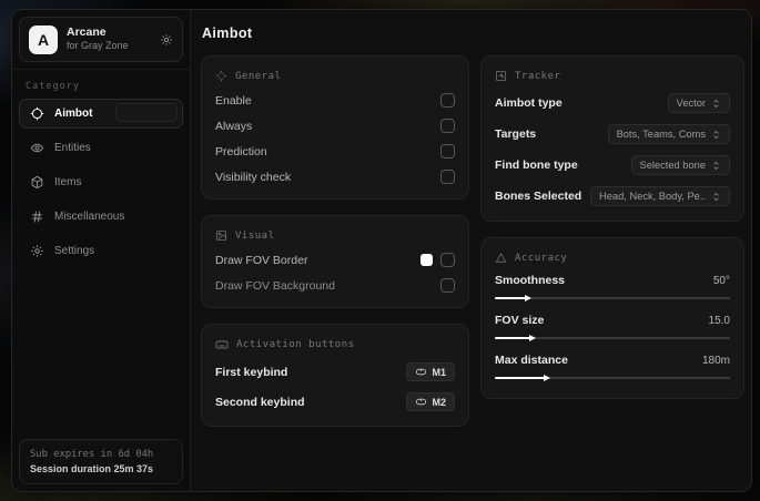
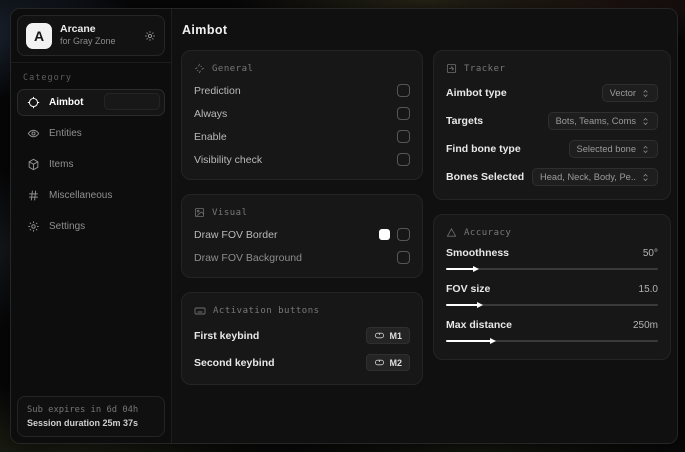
  A
  Arcane
  for Gray Zone
  Category
  Aimbot
  Entities
  Items
  Miscellaneous
  Settings
  Sub expires in 6d 04h
  Session duration 25m 37s
  Aimbot
  General
- Enable
+ Prediction
  Always
- Prediction
+ Enable
  Visibility check
  Visual
  Draw FOV Border
  Draw FOV Background
  Activation buttons
  First keybind
  M1
  Second keybind
  M2
  Tracker
  Aimbot type
  Vector
  Targets
  Bots, Teams, Coms
  Find bone type
  Selected bone
  Bones Selected
  Head, Neck, Body, Pe..
  Accuracy
  Smoothness
  50°
  FOV size
  15.0
  Max distance
- 180m
+ 250m
